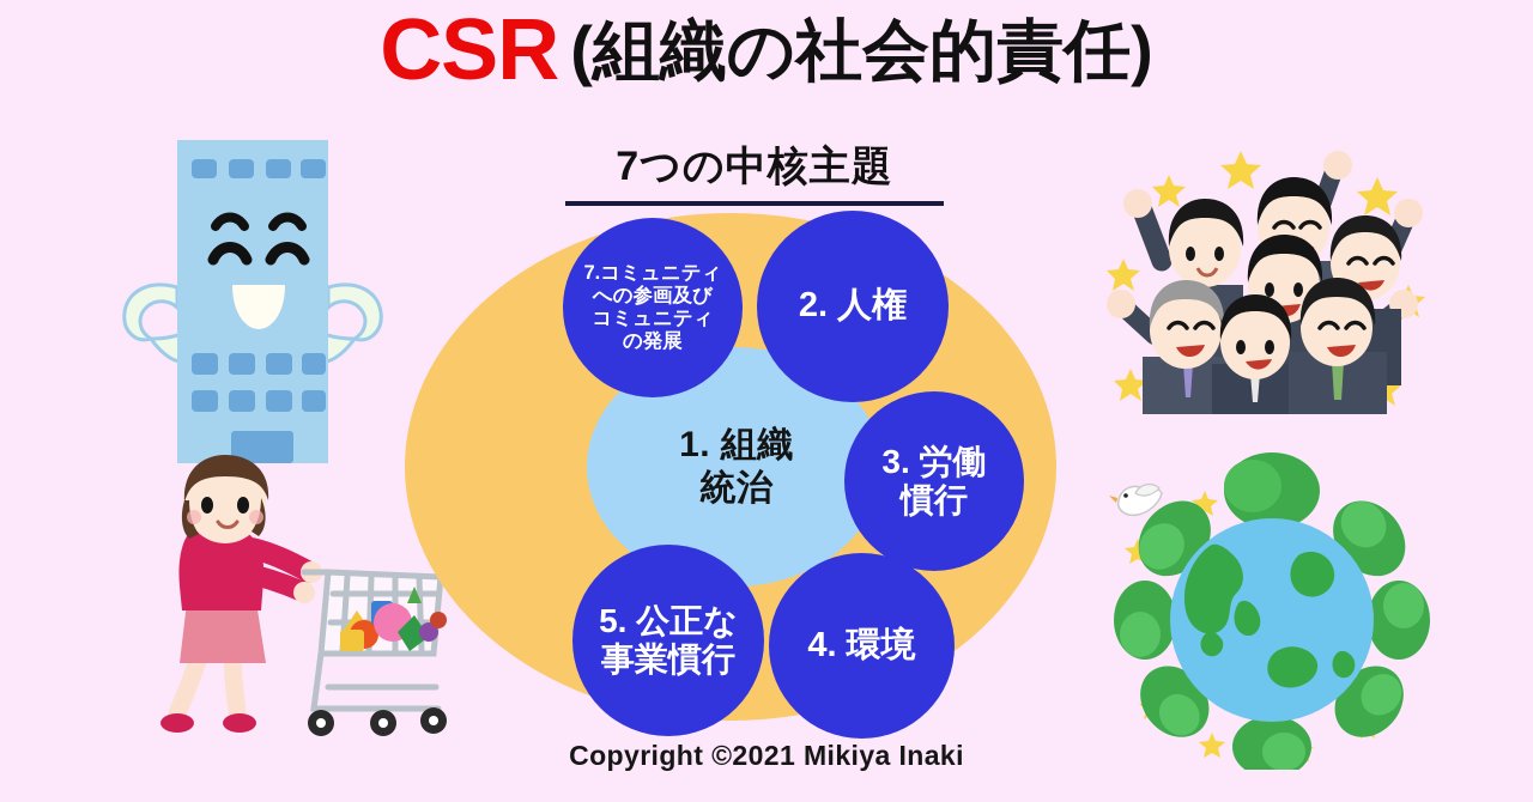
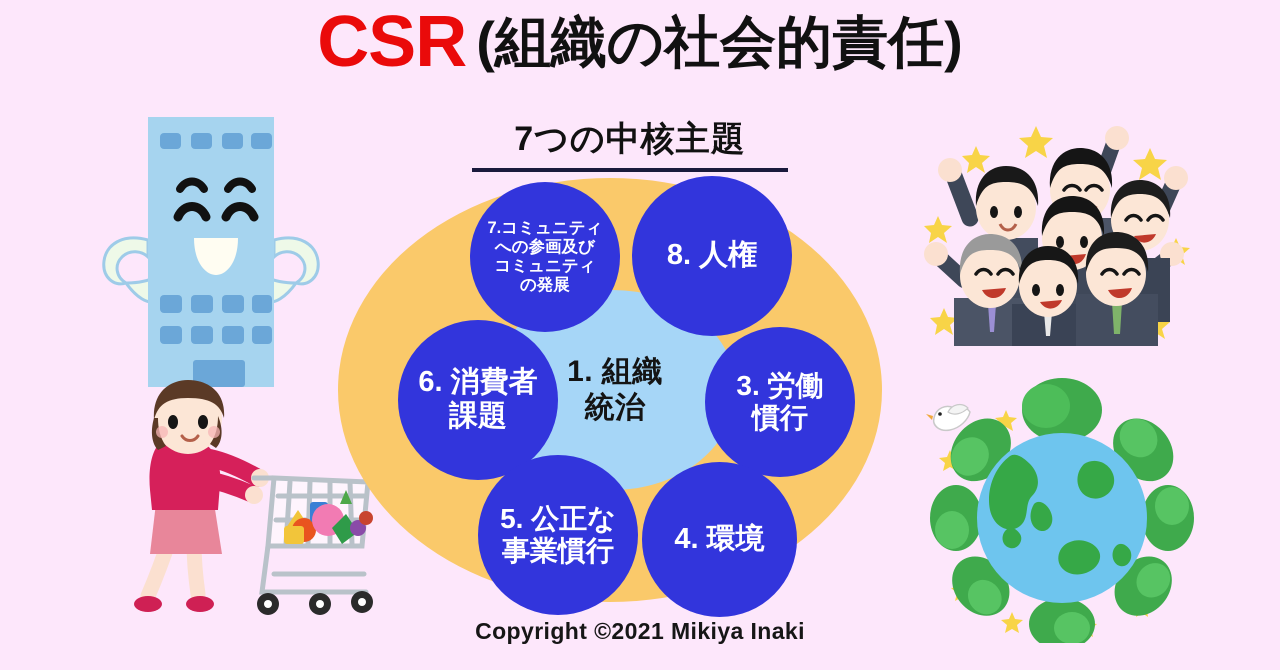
  CSR (組織の社会的責任)
  7つの中核主題
  7.コミュニティ
  への参画及び
  コミュニティ
  の発展
- 2. 人権
+ 8. 人権
+ 6. 消費者
+ 課題
  3. 労働
  慣行
  5. 公正な
  事業慣行
  4. 環境
  1. 組織
  統治
  Copyright ©2021 Mikiya Inaki
